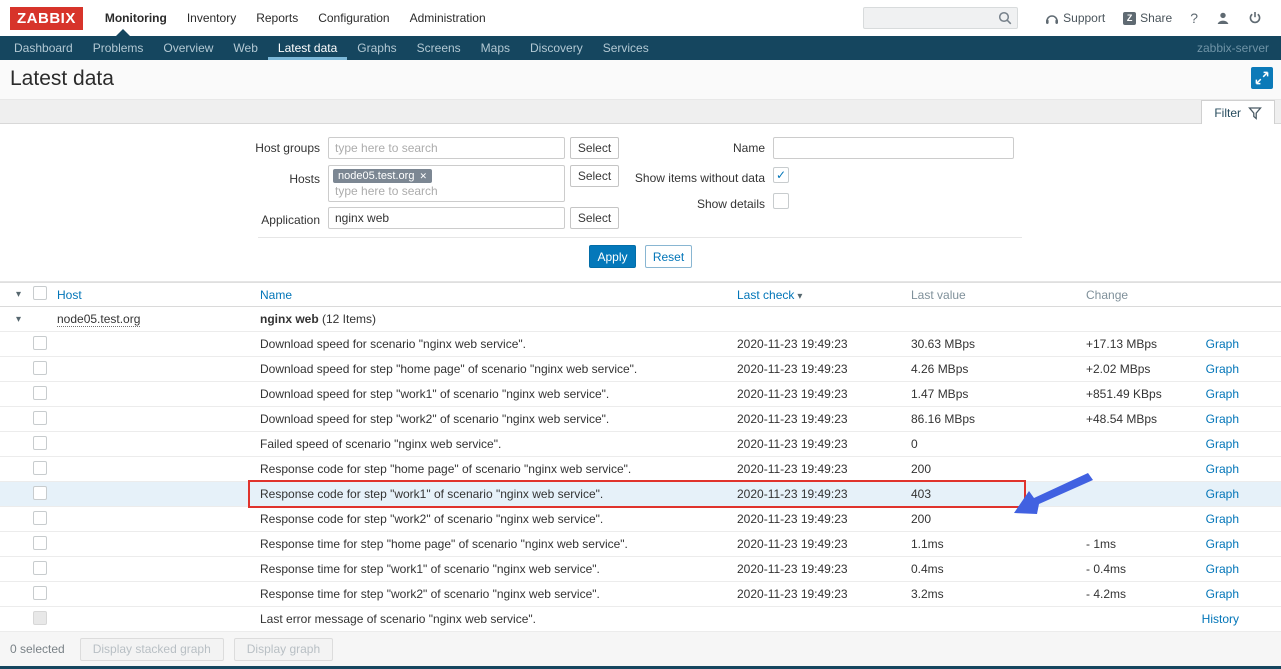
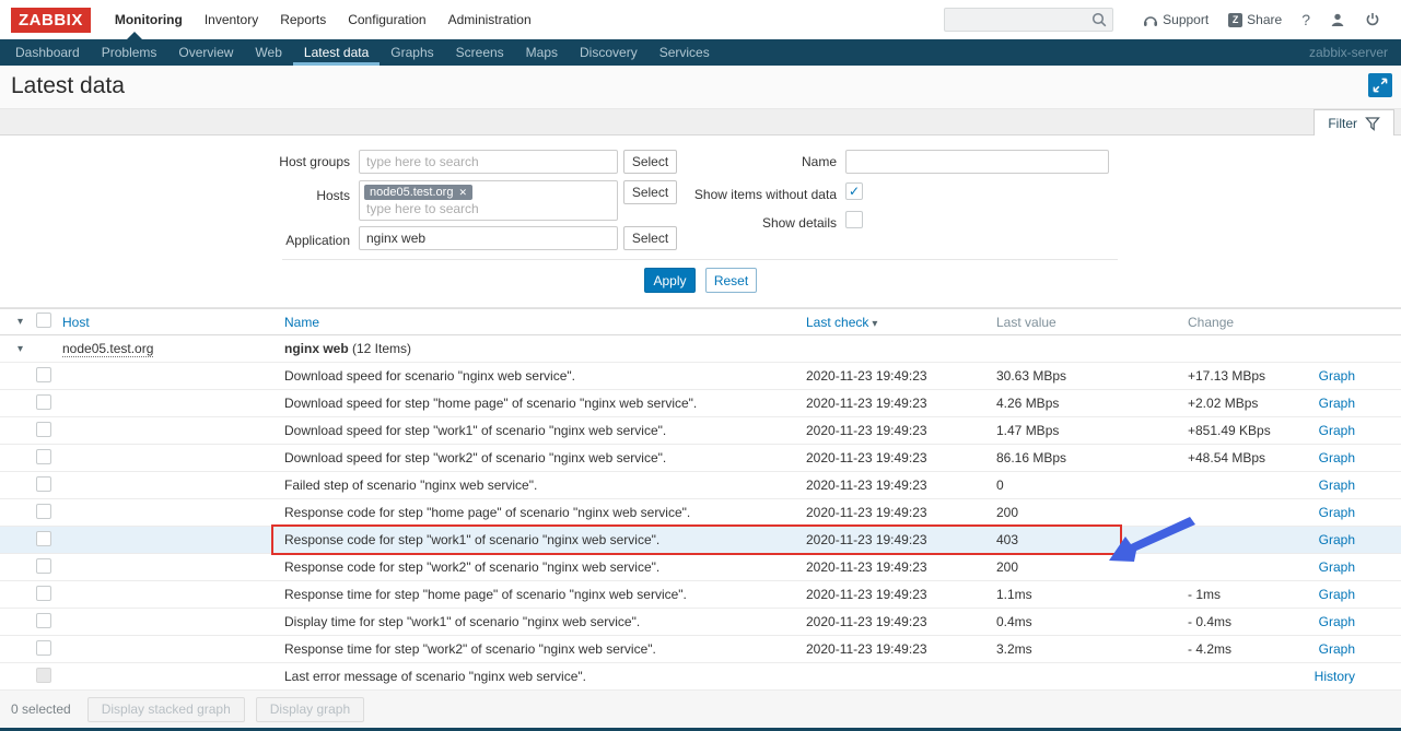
  ZABBIX
  Monitoring
  Inventory
  Reports
  Configuration
  Administration
  Support
  Z
  Share
  ?
  Dashboard
  Problems
  Overview
  Web
  Latest data
  Graphs
  Screens
  Maps
  Discovery
  Services
  zabbix-server
  Latest data
  Filter
  Host groups
  type here to search
  Select
  Hosts
  node05.test.org
  ✕
  type here to search
  Select
  Application
  nginx web
  Select
  Name
  Show items without data
  ✓
  Show details
  Apply
  Reset
  ▾
  Host
  Name
  Last check ▾
  Last value
  Change
  ▾
  node05.test.org
  nginx web (12 Items)
  Download speed for scenario "nginx web service".
  2020-11-23 19:49:23
  30.63 MBps
  +17.13 MBps
  Graph
  Download speed for step "home page" of scenario "nginx web service".
  2020-11-23 19:49:23
  4.26 MBps
  +2.02 MBps
  Graph
  Download speed for step "work1" of scenario "nginx web service".
  2020-11-23 19:49:23
  1.47 MBps
  +851.49 KBps
  Graph
  Download speed for step "work2" of scenario "nginx web service".
  2020-11-23 19:49:23
  86.16 MBps
  +48.54 MBps
  Graph
- Failed speed of scenario "nginx web service".
+ Failed step of scenario "nginx web service".
  2020-11-23 19:49:23
  0
  Graph
  Response code for step "home page" of scenario "nginx web service".
  2020-11-23 19:49:23
  200
  Graph
  Response code for step "work1" of scenario "nginx web service".
  2020-11-23 19:49:23
  403
  Graph
  Response code for step "work2" of scenario "nginx web service".
  2020-11-23 19:49:23
  200
  Graph
  Response time for step "home page" of scenario "nginx web service".
  2020-11-23 19:49:23
  1.1ms
  - 1ms
  Graph
- Response time for step "work1" of scenario "nginx web service".
+ Display time for step "work1" of scenario "nginx web service".
  2020-11-23 19:49:23
  0.4ms
  - 0.4ms
  Graph
  Response time for step "work2" of scenario "nginx web service".
  2020-11-23 19:49:23
  3.2ms
  - 4.2ms
  Graph
  Last error message of scenario "nginx web service".
  History
  0 selected
  Display stacked graph
  Display graph
